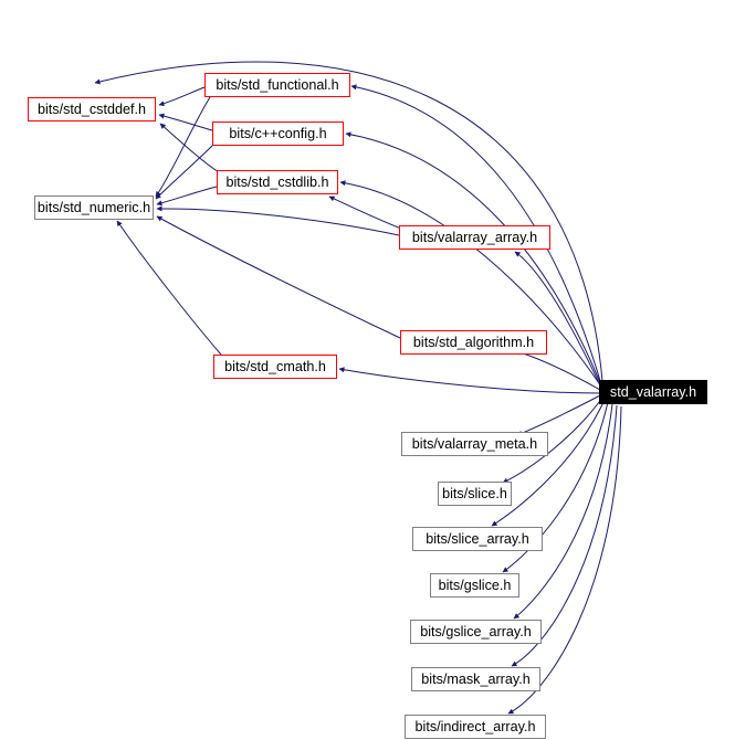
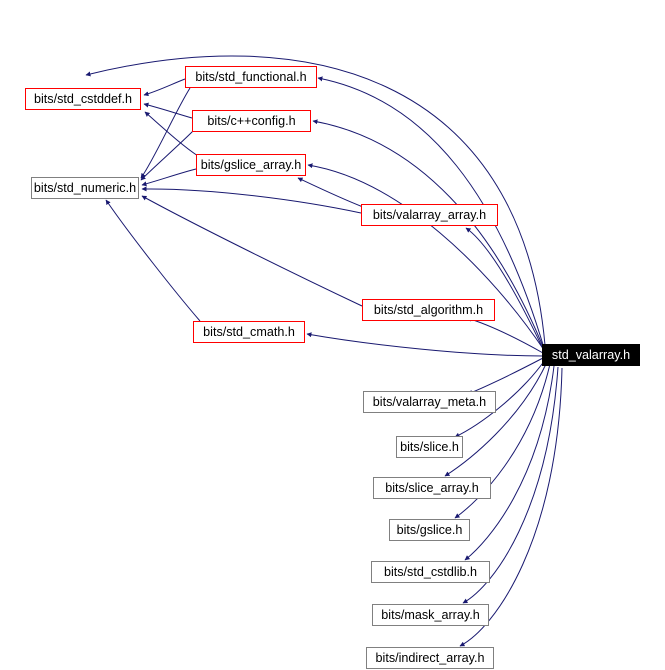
  bits/std_cstddef.h
  bits/std_numeric.h
  bits/std_functional.h
  bits/c++config.h
- bits/std_cstdlib.h
+ bits/gslice_array.h
  bits/std_cmath.h
  bits/valarray_array.h
  bits/std_algorithm.h
  bits/valarray_meta.h
  bits/slice.h
  bits/slice_array.h
  bits/gslice.h
- bits/gslice_array.h
+ bits/std_cstdlib.h
  bits/mask_array.h
  bits/indirect_array.h
  std_valarray.h
